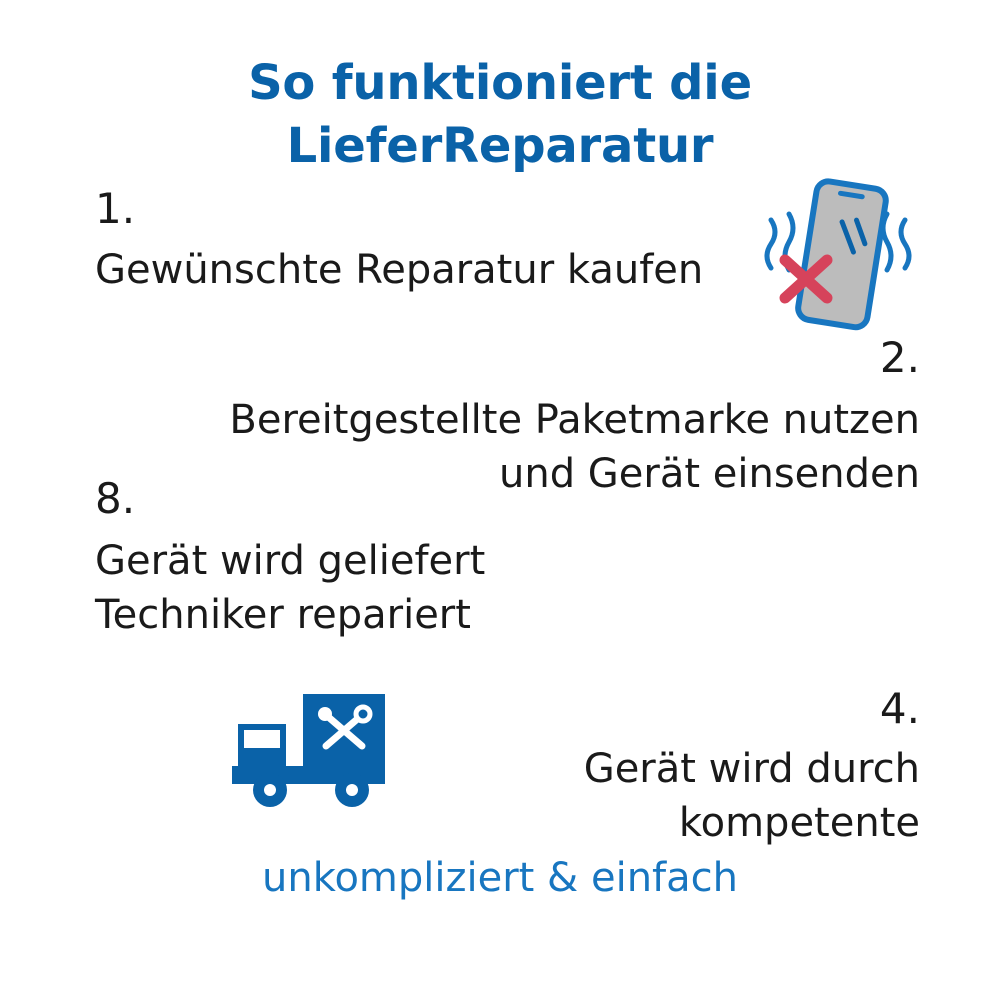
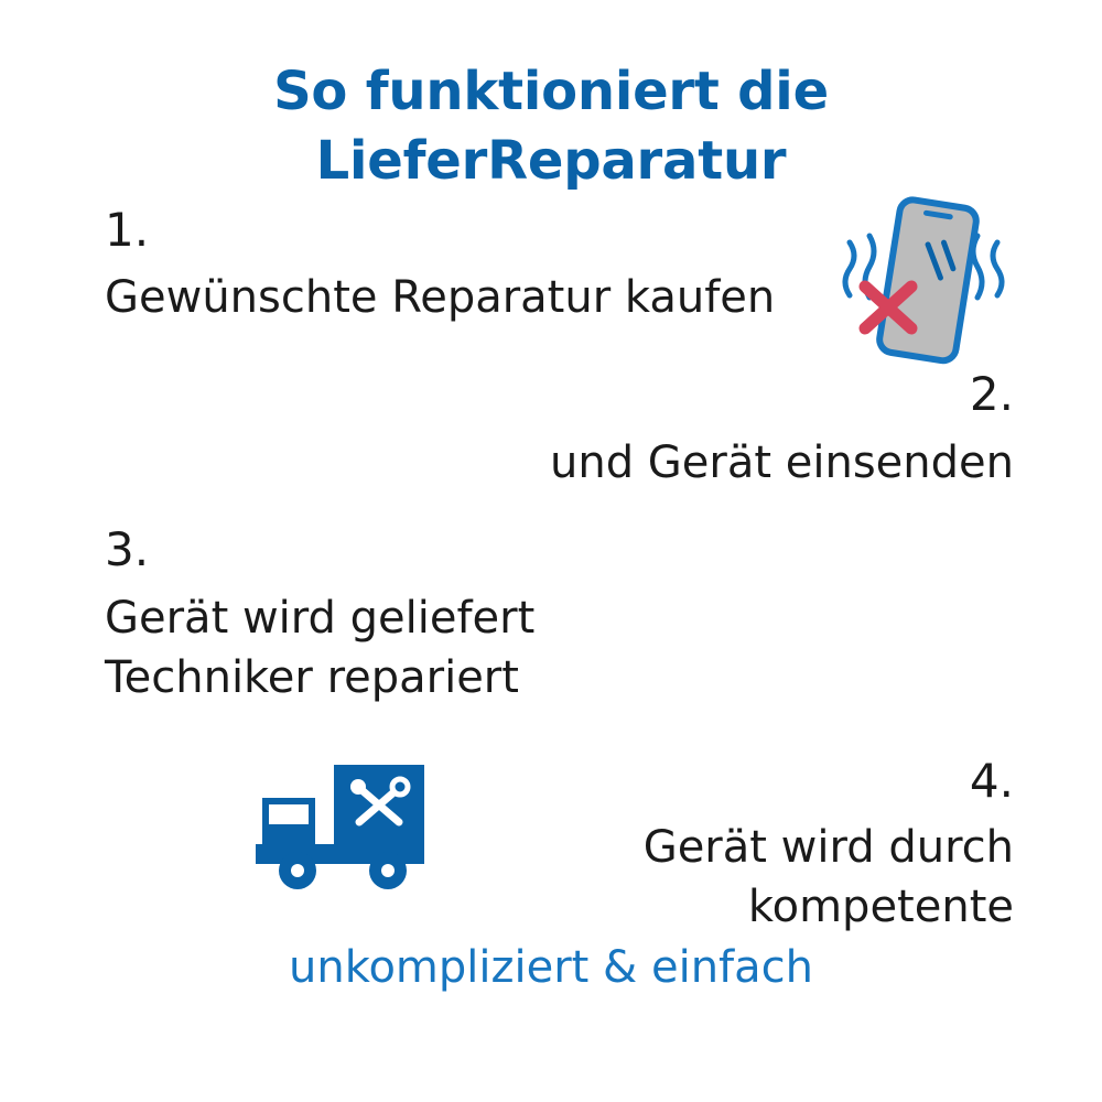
  So funktioniert die
  LieferReparatur
  1.
  Gewünschte Reparatur kaufen
  2.
- Bereitgestellte Paketmarke nutzen
  und Gerät einsenden
- 8.
+ 3.
  Gerät wird geliefert
  Techniker repariert
  4.
  Gerät wird durch kompetente
  unkompliziert & einfach
